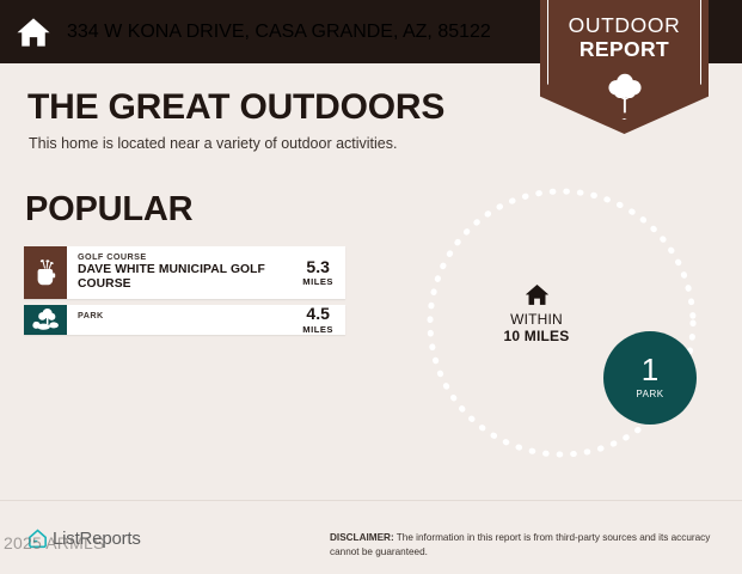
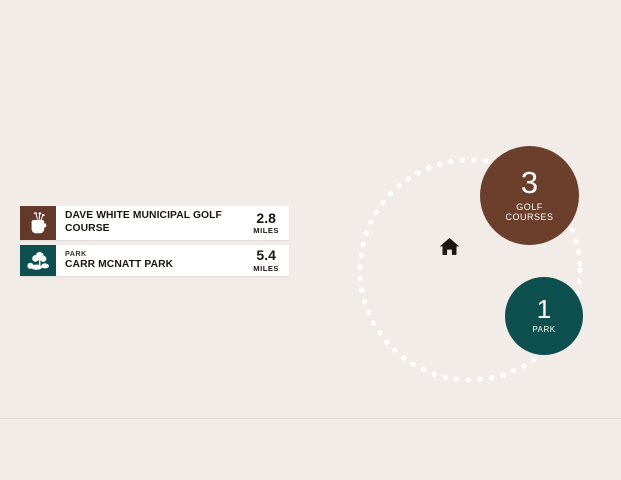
- 334 W KONA DRIVE, CASA GRANDE, AZ, 85122
- OUTDOOR
- REPORT
- THE GREAT OUTDOORS
- This home is located near a variety of outdoor activities.
- POPULAR
- GOLF COURSE
  DAVE WHITE MUNICIPAL GOLF COURSE
- 5.3
+ 2.8
  MILES
  PARK
+ CARR MCNATT PARK
- 4.5
+ 5.4
  MILES
+ 3
+ GOLF
+ COURSES
  1
  PARK
- WITHIN
- 10 MILES
- ListReports
- 2025 ARMLS
- DISCLAIMER: The information in this report is from third-party sources and its accuracy cannot be guaranteed.
